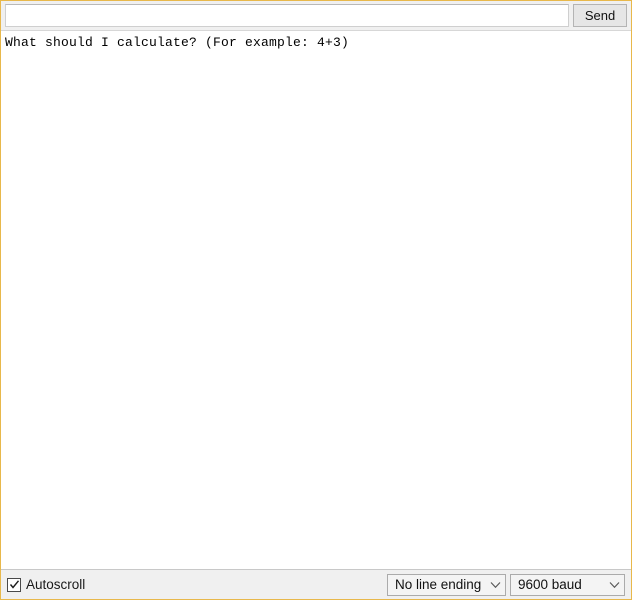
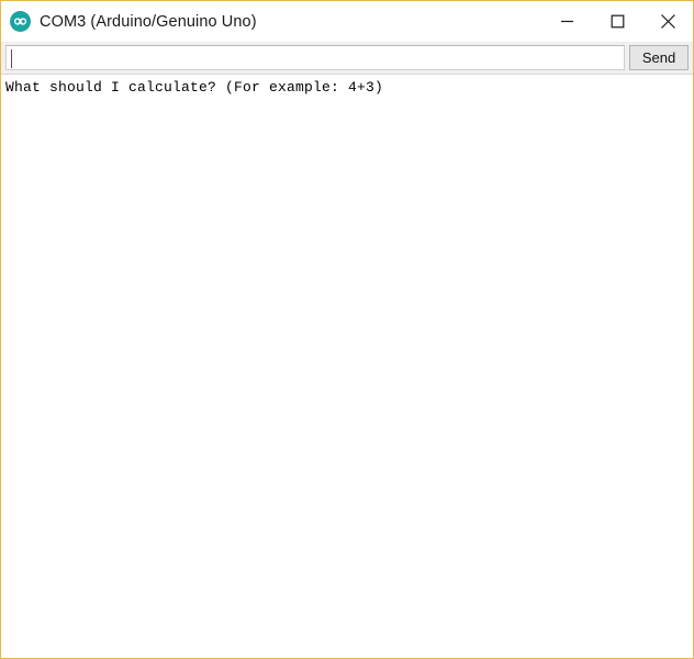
+ COM3 (Arduino/Genuino Uno)
  Send
  What should I calculate? (For example: 4+3)
- Autoscroll
- No line ending
- 9600 baud
